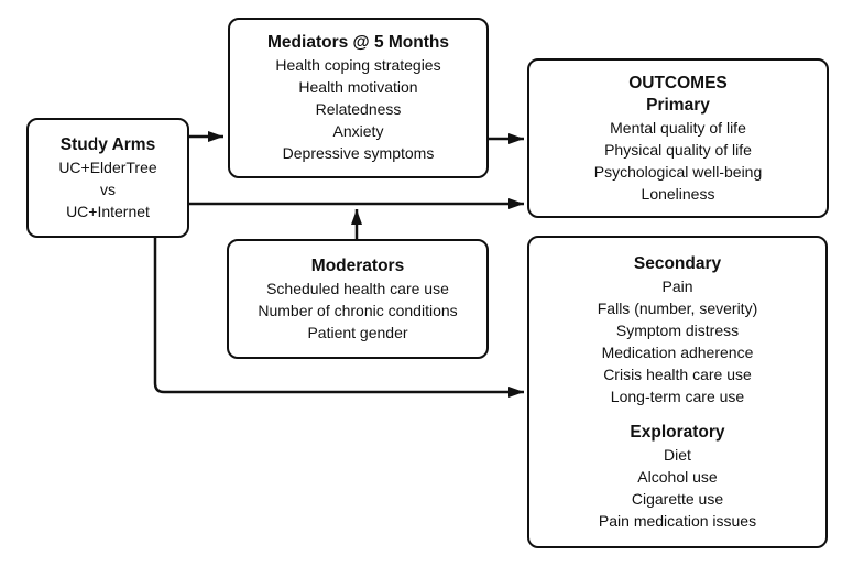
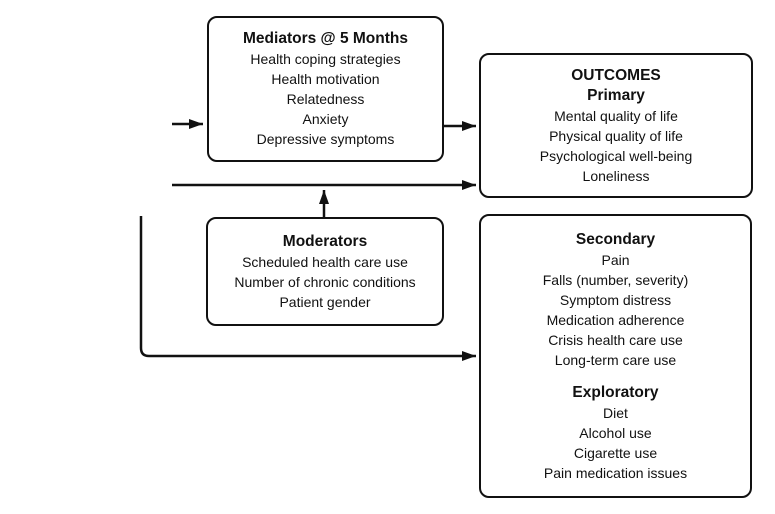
- Study Arms
- UC+ElderTree
- vs
- UC+Internet
  Mediators @ 5 Months
  Health coping strategies
  Health motivation
  Relatedness
  Anxiety
  Depressive symptoms
  Moderators
  Scheduled health care use
  Number of chronic conditions
  Patient gender
  OUTCOMES
  Primary
  Mental quality of life
  Physical quality of life
  Psychological well-being
  Loneliness
  Secondary
  Pain
  Falls (number, severity)
  Symptom distress
  Medication adherence
  Crisis health care use
  Long-term care use
  Exploratory
  Diet
  Alcohol use
  Cigarette use
  Pain medication issues
